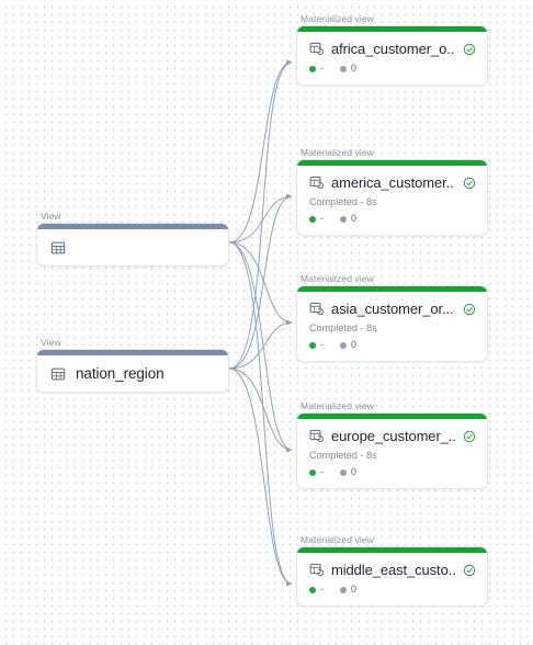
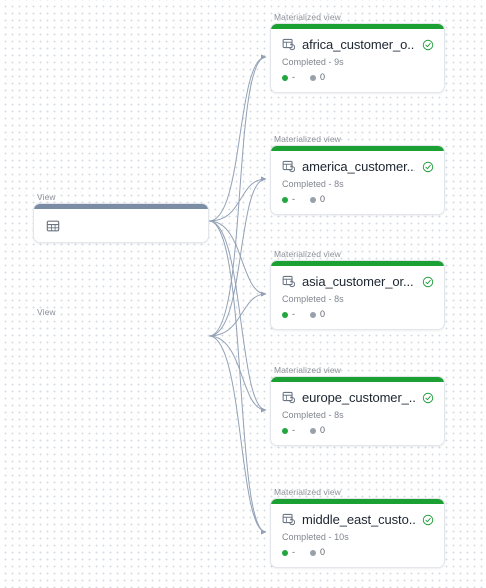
  View
  View
- nation_region
  Materialized view
  africa_customer_o..
+ Completed - 9s
  -
  0
  Materialized view
  america_customer..
  Completed - 8s
  -
  0
  Materialized view
  asia_customer_or...
  Completed - 8s
  -
  0
  Materialized view
  europe_customer_..
  Completed - 8s
  -
  0
  Materialized view
  middle_east_custo..
+ Completed - 10s
  -
  0
